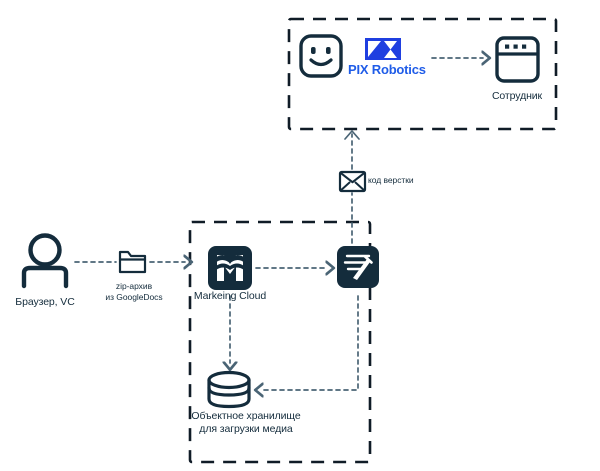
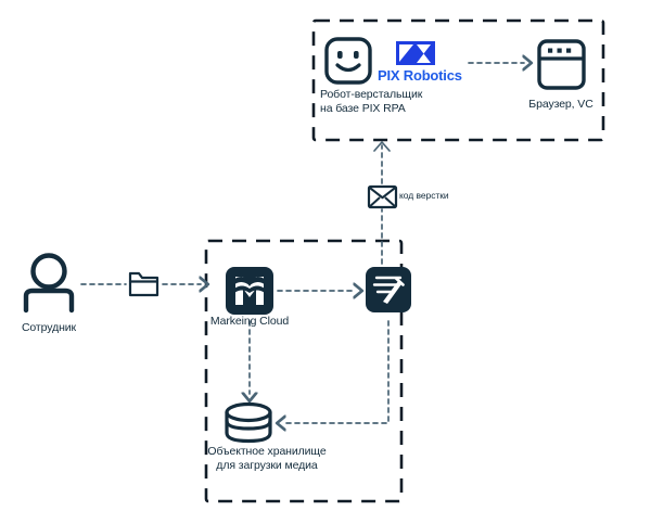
- Браузер, VC
+ Сотрудник
+ Робот-верстальщик
+ на базе PIX RPA
- Сотрудник
+ Браузер, VC
  Markeing Cloud
  Объектное хранилище
  для загрузки медиа
  PIX Robotics
- zip-архив
- из GoogleDocs
  код верстки
